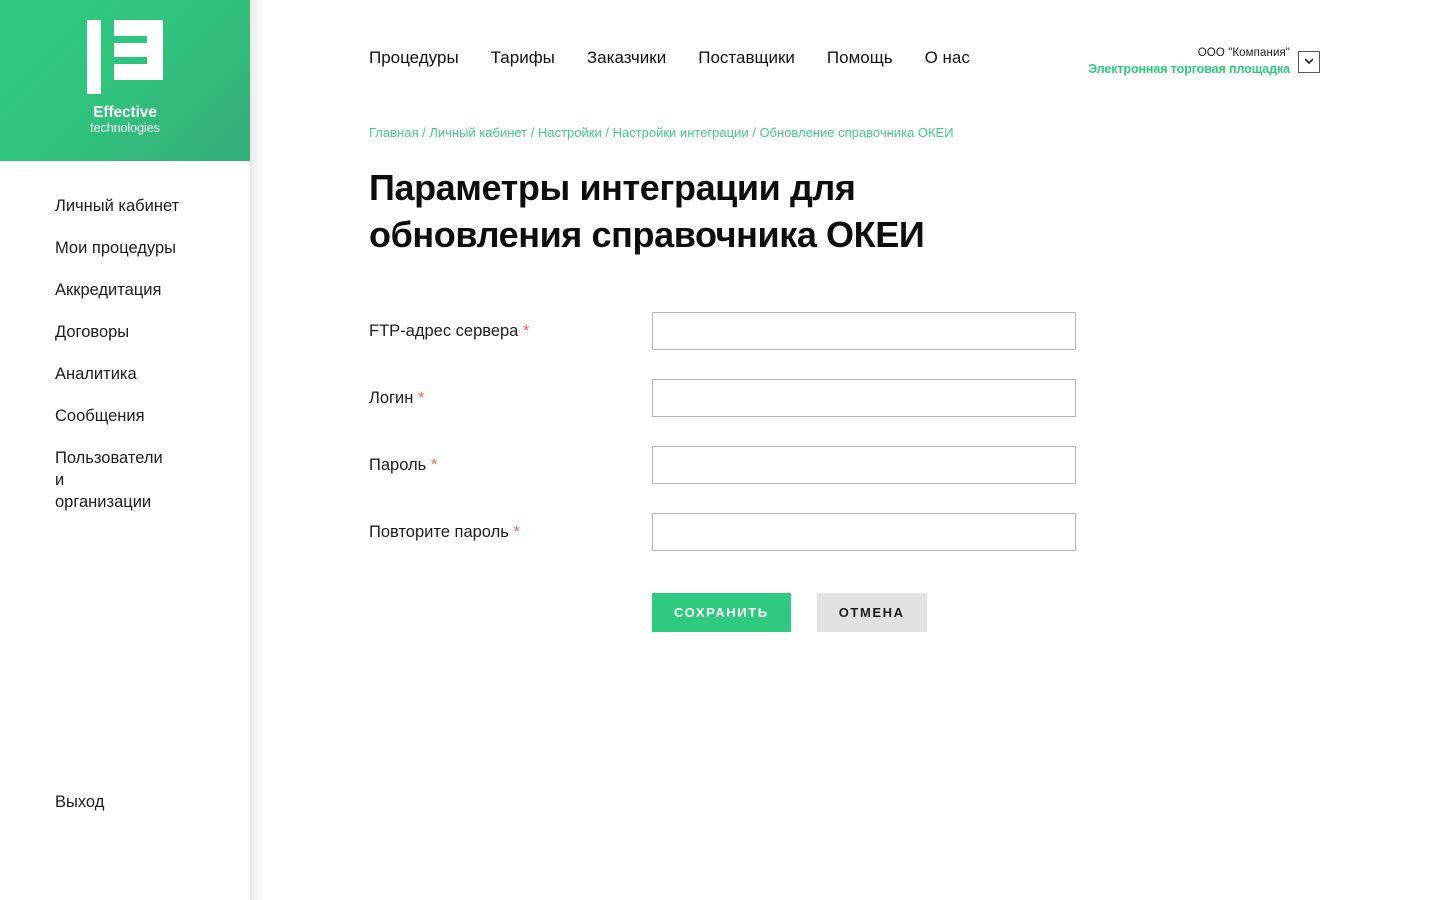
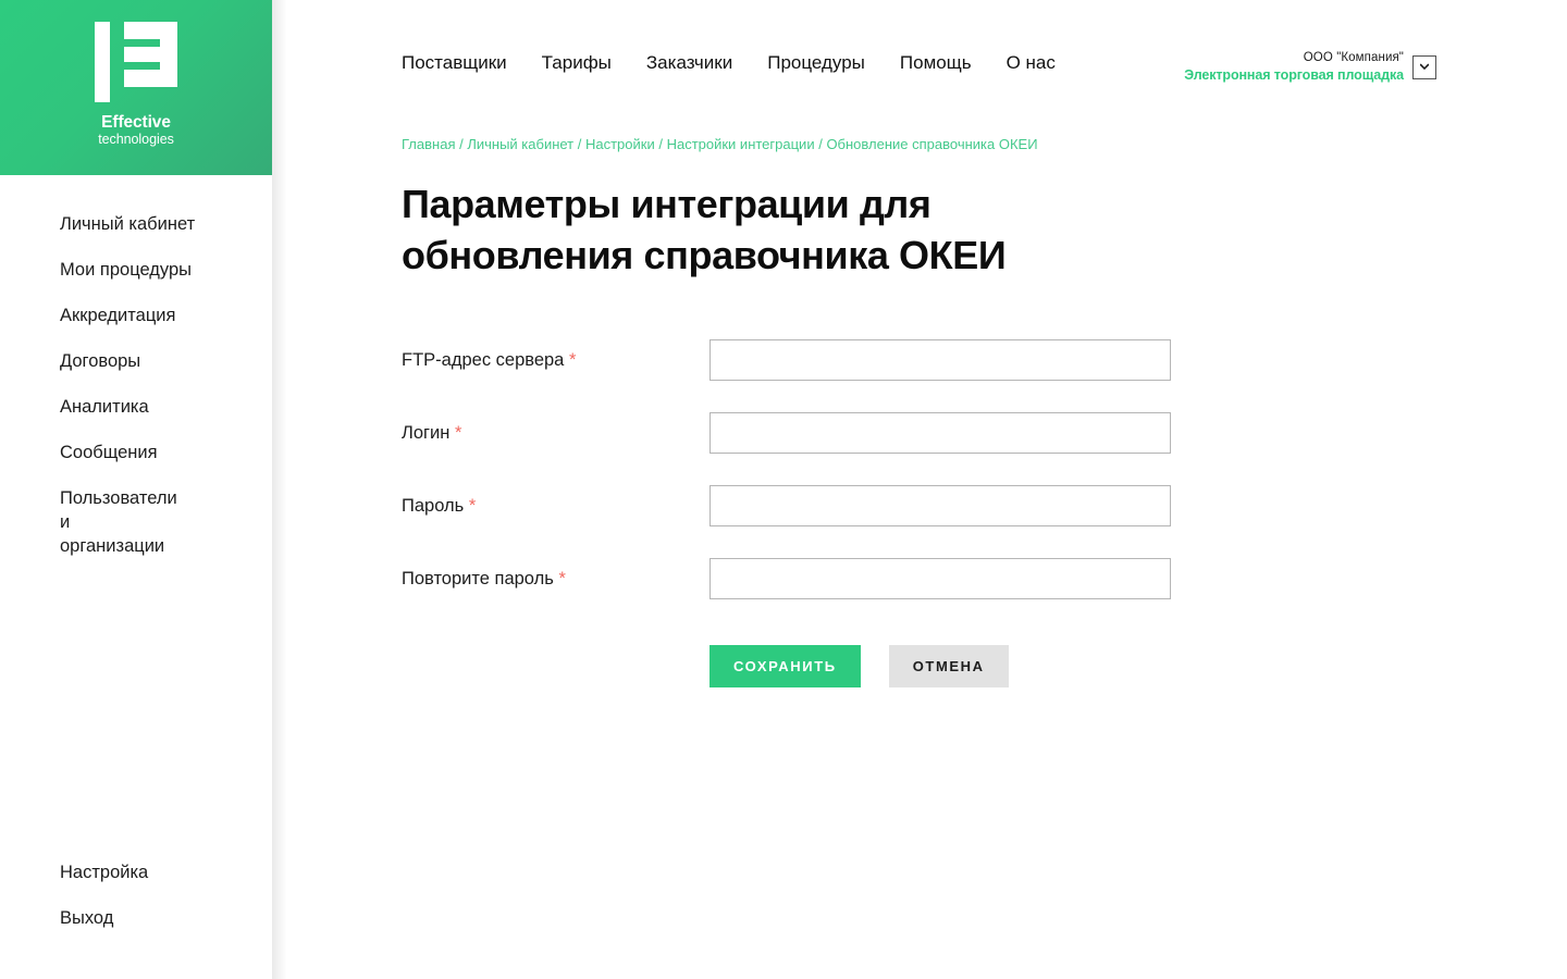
  Effective
  technologies
  Личный кабинет
  Мои процедуры
  Аккредитация
  Договоры
  Аналитика
  Сообщения
  Пользователи и организации
+ Настройка
  Выход
- Процедуры
+ Поставщики
  Тарифы
  Заказчики
- Поставщики
+ Процедуры
  Помощь
  О нас
  ООО "Компания"
  Электронная торговая площадка
  Главная / Личный кабинет / Настройки / Настройки интеграции / Обновление справочника ОКЕИ
  Параметры интеграции для обновления справочника ОКЕИ
  FTP-адрес сервера *
  Логин *
  Пароль *
  Повторите пароль *
  СОХРАНИТЬ
  ОТМЕНА
